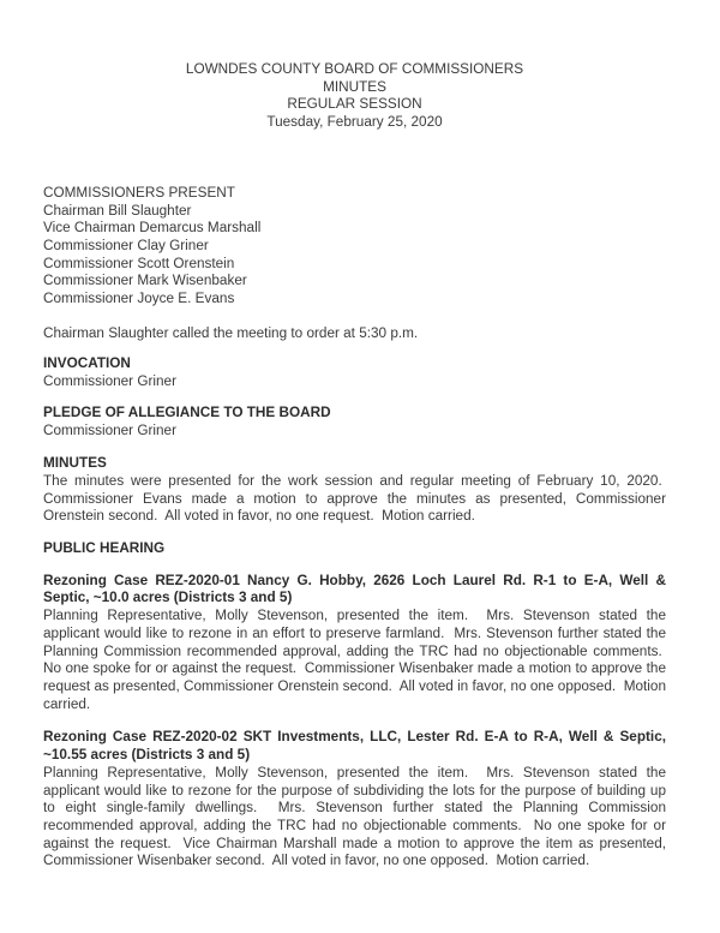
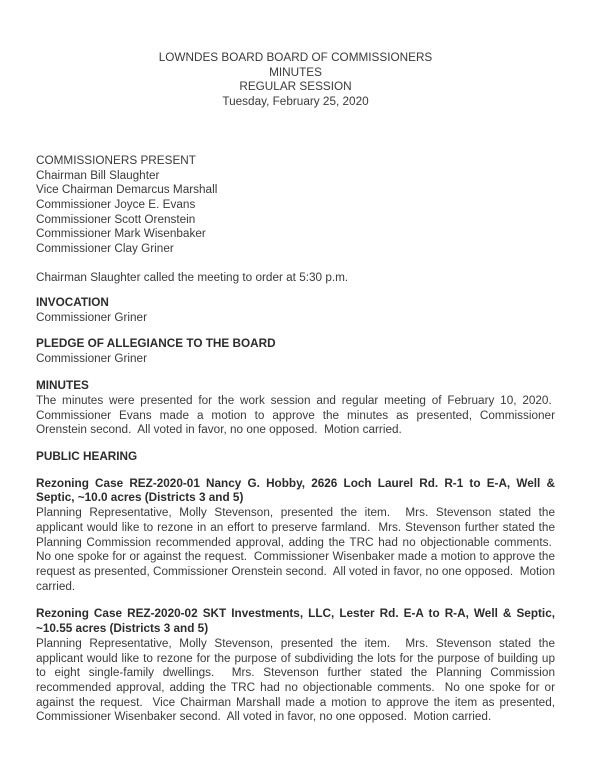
- LOWNDES COUNTY BOARD OF COMMISSIONERS
+ LOWNDES BOARD BOARD OF COMMISSIONERS
  MINUTES
  REGULAR SESSION
  Tuesday, February 25, 2020
  COMMISSIONERS PRESENT
  Chairman Bill Slaughter
  Vice Chairman Demarcus Marshall
- Commissioner Clay Griner
+ Commissioner Joyce E. Evans
  Commissioner Scott Orenstein
  Commissioner Mark Wisenbaker
- Commissioner Joyce E. Evans
+ Commissioner Clay Griner
  Chairman Slaughter called the meeting to order at 5:30 p.m.
  INVOCATION
  Commissioner Griner
  PLEDGE OF ALLEGIANCE TO THE BOARD
  Commissioner Griner
  MINUTES
- The minutes were presented for the work session and regular meeting of February 10, 2020. Commissioner Evans made a motion to approve the minutes as presented, Commissioner Orenstein second. All voted in favor, no one request. Motion carried.
+ The minutes were presented for the work session and regular meeting of February 10, 2020. Commissioner Evans made a motion to approve the minutes as presented, Commissioner Orenstein second. All voted in favor, no one opposed. Motion carried.
  PUBLIC HEARING
  Rezoning Case REZ-2020-01 Nancy G. Hobby, 2626 Loch Laurel Rd. R-1 to E-A, Well & Septic, ~10.0 acres (Districts 3 and 5)
  Planning Representative, Molly Stevenson, presented the item. Mrs. Stevenson stated the applicant would like to rezone in an effort to preserve farmland. Mrs. Stevenson further stated the Planning Commission recommended approval, adding the TRC had no objectionable comments. No one spoke for or against the request. Commissioner Wisenbaker made a motion to approve the request as presented, Commissioner Orenstein second. All voted in favor, no one opposed. Motion carried.
  Rezoning Case REZ-2020-02 SKT Investments, LLC, Lester Rd. E-A to R-A, Well & Septic, ~10.55 acres (Districts 3 and 5)
  Planning Representative, Molly Stevenson, presented the item. Mrs. Stevenson stated the applicant would like to rezone for the purpose of subdividing the lots for the purpose of building up to eight single-family dwellings. Mrs. Stevenson further stated the Planning Commission recommended approval, adding the TRC had no objectionable comments. No one spoke for or against the request. Vice Chairman Marshall made a motion to approve the item as presented, Commissioner Wisenbaker second. All voted in favor, no one opposed. Motion carried.
